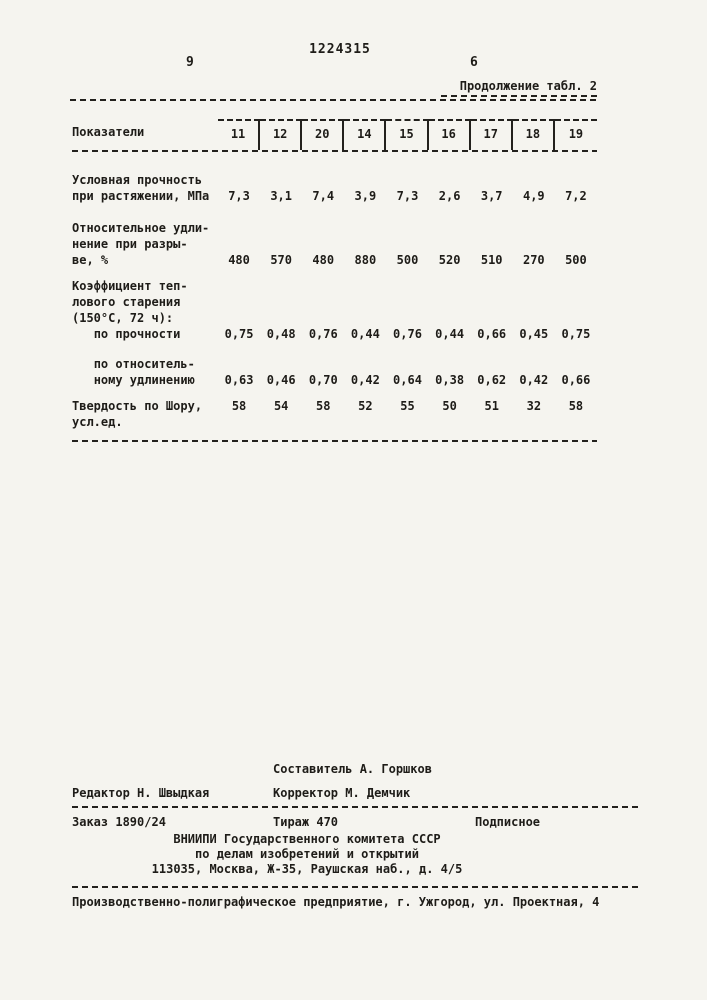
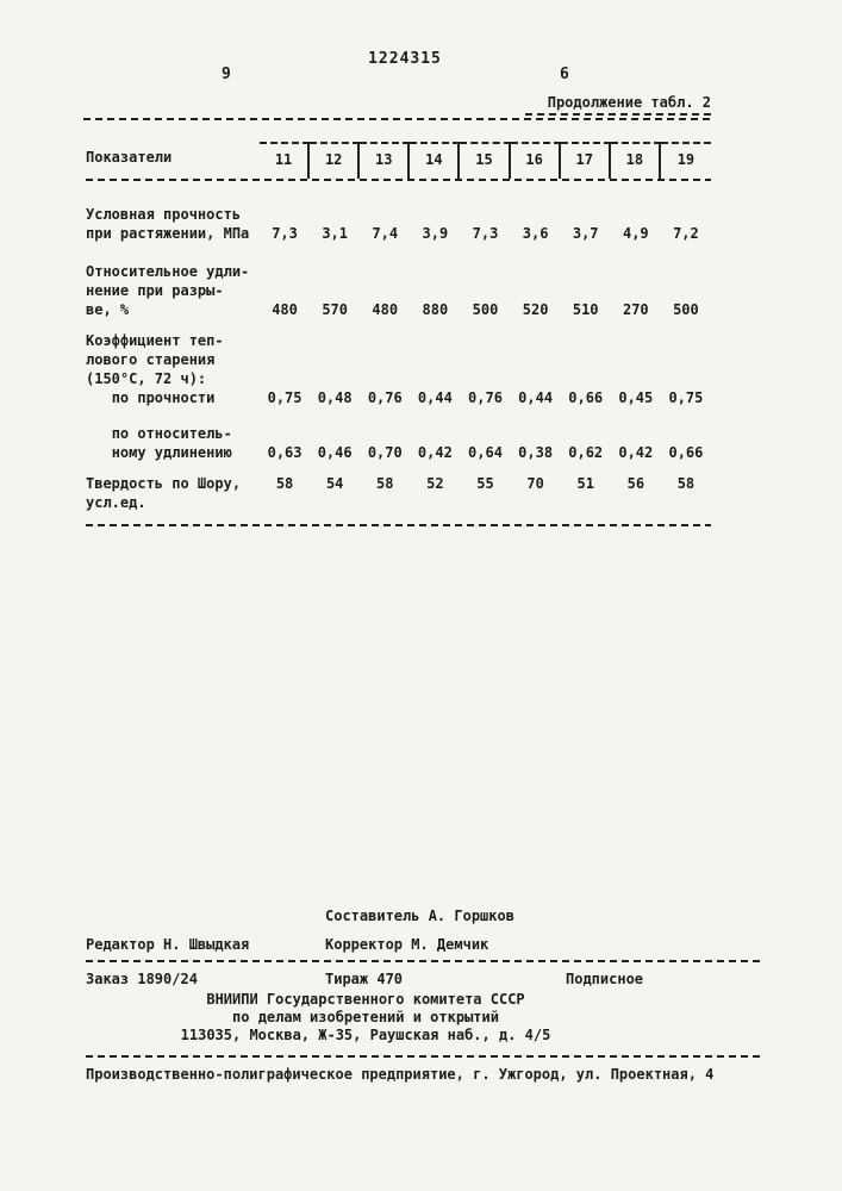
  1224315
  9
  6
  Продолжение табл. 2
  Показатели
  11
  12
- 20
+ 13
  14
  15
  16
  17
  18
  19
  Условная прочность
  при растяжении, МПа
  7,3
  3,1
  7,4
  3,9
  7,3
- 2,6
+ 3,6
  3,7
  4,9
  7,2
  Относительное удли-
  нение при разры-
  ве, %
  480
  570
  480
  880
  500
  520
  510
  270
  500
  Коэффициент теп-
  лового старения
  (150°С, 72 ч):
  по прочности
  0,75
  0,48
  0,76
  0,44
  0,76
  0,44
  0,66
  0,45
  0,75
  по относитель-
  ному удлинению
  0,63
  0,46
  0,70
  0,42
  0,64
  0,38
  0,62
  0,42
  0,66
  Твердость по Шору,
  усл.ед.
  58
  54
  58
  52
  55
- 50
+ 70
  51
- 32
+ 56
  58
  Составитель А. Горшков
  Редактор Н. Швыдкая
  Корректор М. Демчик
  Заказ 1890/24
  Тираж 470
  Подписное
  ВНИИПИ Государственного комитета СССР
  по делам изобретений и открытий
  113035, Москва, Ж-35, Раушская наб., д. 4/5
  Производственно-полиграфическое предприятие, г. Ужгород, ул. Проектная, 4
